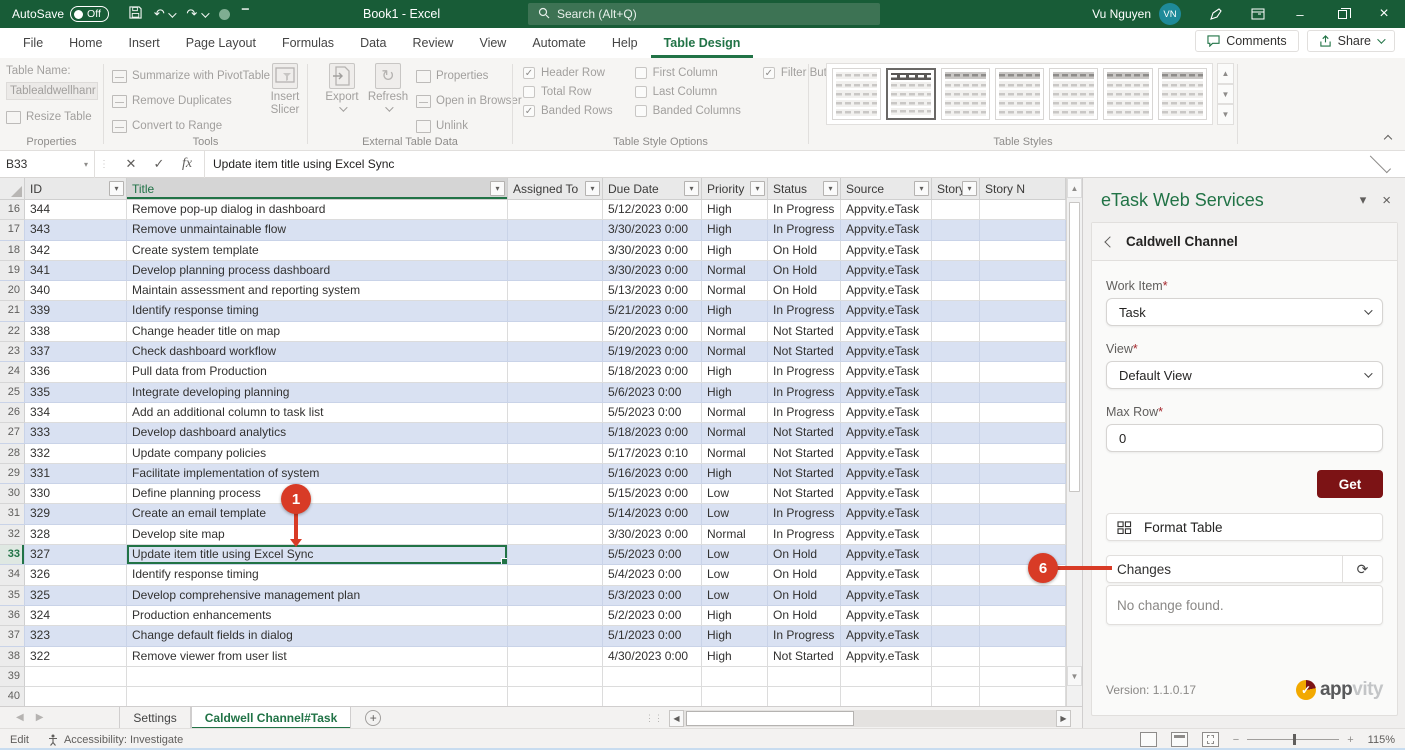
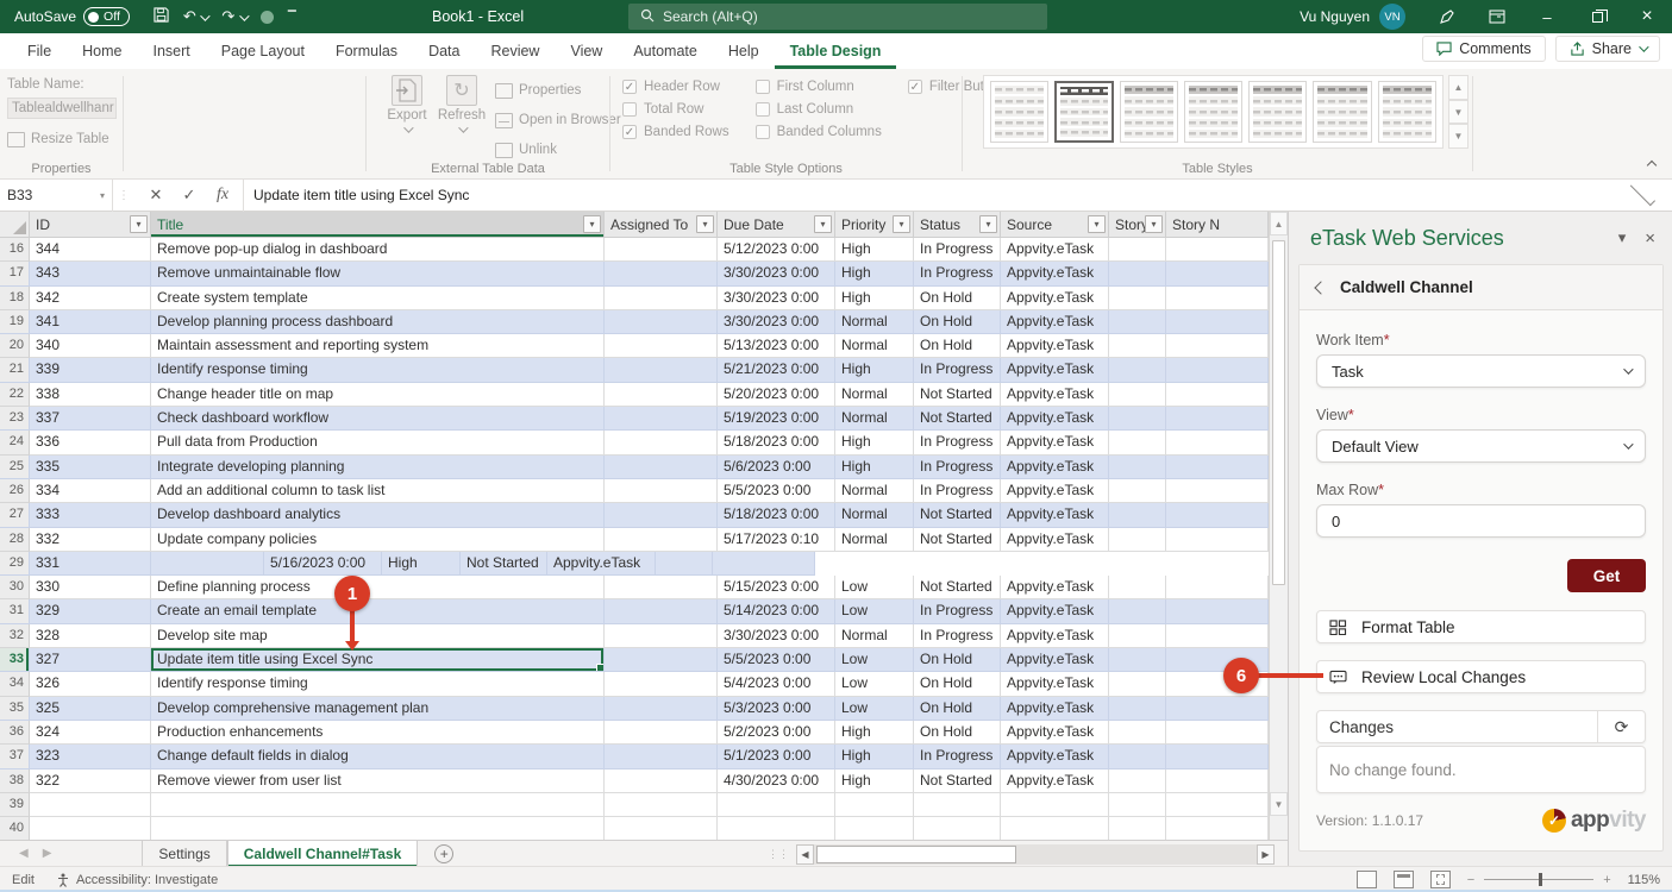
  AutoSave
  Off
  ↶
  ↷
  ▔
  Book1 - Excel
  Search (Alt+Q)
  Vu Nguyen
  VN
  –
  ×
  File
  Home
  Insert
  Page Layout
  Formulas
  Data
  Review
  View
  Automate
  Help
  Table Design
  Comments
  Share
  Table Name:
  Tablealdwellhanr
  Resize Table
  Properties
- Summarize with PivotTable
- Remove Duplicates
- Convert to Range
- Insert Slicer
- Tools
  Export
  ↻
  Refresh
  Properties
  Open in Browser
  Unlink
  External Table Data
  ✓
  Header Row
  Total Row
  ✓
  Banded Rows
  First Column
  Last Column
  Banded Columns
  ✓
  Table Style Options
  ▲
  ▼
  ▼
  Table Styles
  B33
  ▾
  ⋮
  ✕
  ✓
  fx
  Update item title using Excel Sync
  ID
  ▾
  Title
  ▾
  Assigned To
  ▾
  Due Date
  ▾
  Priority
  ▾
  Status
  ▾
  Source
  ▾
  Stor
  ▾
  Story N
  16
  344
  Remove pop-up dialog in dashboard
  5/12/2023 0:00
  High
  In Progress
  Appvity.eTask
  17
  343
  Remove unmaintainable flow
  3/30/2023 0:00
  High
  In Progress
  Appvity.eTask
  18
  342
  Create system template
  3/30/2023 0:00
  High
  On Hold
  Appvity.eTask
  19
  341
  Develop planning process dashboard
  3/30/2023 0:00
  Normal
  On Hold
  Appvity.eTask
  20
  340
  Maintain assessment and reporting system
  5/13/2023 0:00
  Normal
  On Hold
  Appvity.eTask
  21
  339
  Identify response timing
  5/21/2023 0:00
  High
  In Progress
  Appvity.eTask
  22
  338
  Change header title on map
  5/20/2023 0:00
  Normal
  Not Started
  Appvity.eTask
  23
  337
  Check dashboard workflow
  5/19/2023 0:00
  Normal
  Not Started
  Appvity.eTask
  24
  336
  Pull data from Production
  5/18/2023 0:00
  High
  In Progress
  Appvity.eTask
  25
  335
  Integrate developing planning
  5/6/2023 0:00
  High
  In Progress
  Appvity.eTask
  26
  334
  Add an additional column to task list
  5/5/2023 0:00
  Normal
  In Progress
  Appvity.eTask
  27
  333
  Develop dashboard analytics
  5/18/2023 0:00
  Normal
  Not Started
  Appvity.eTask
  28
  332
  Update company policies
  5/17/2023 0:10
  Normal
  Not Started
  Appvity.eTask
  29
  331
- Facilitate implementation of system
  5/16/2023 0:00
  High
  Not Started
  Appvity.eTask
  30
  330
  Define planning process
  5/15/2023 0:00
  Low
  Not Started
  Appvity.eTask
  31
  329
  Create an email template
  5/14/2023 0:00
  Low
  In Progress
  Appvity.eTask
  32
  328
  Develop site map
  3/30/2023 0:00
  Normal
  In Progress
  Appvity.eTask
  33
  327
  Update item title using Excel Sync
  5/5/2023 0:00
  Low
  On Hold
  Appvity.eTask
  34
  326
  Identify response timing
  5/4/2023 0:00
  Low
  On Hold
  Appvity.eTask
  35
  325
  Develop comprehensive management plan
  5/3/2023 0:00
  Low
  On Hold
  Appvity.eTask
  36
  324
  Production enhancements
  5/2/2023 0:00
  High
  On Hold
  Appvity.eTask
  37
  323
  Change default fields in dialog
  5/1/2023 0:00
  High
  In Progress
  Appvity.eTask
  38
  322
  Remove viewer from user list
  4/30/2023 0:00
  High
  Not Started
  Appvity.eTask
  39
  40
  ▲
  ▼
  ◀
  ▶
  Settings
  Caldwell Channel#Task
  +
  ⋮⋮
  ◀
  ▶
  Edit
  Accessibility: Investigate
  −
  +
  115%
  eTask Web Services
  ▾
  ×
  Caldwell Channel
  Work Item*
  Task
  View*
  Default View
  Max Row*
  0
  Get
  Format Table
+ Review Local Changes
  Changes
  ⟳
  No change found.
  Version: 1.1.0.17
  ✓
  appvity
  1
  6
